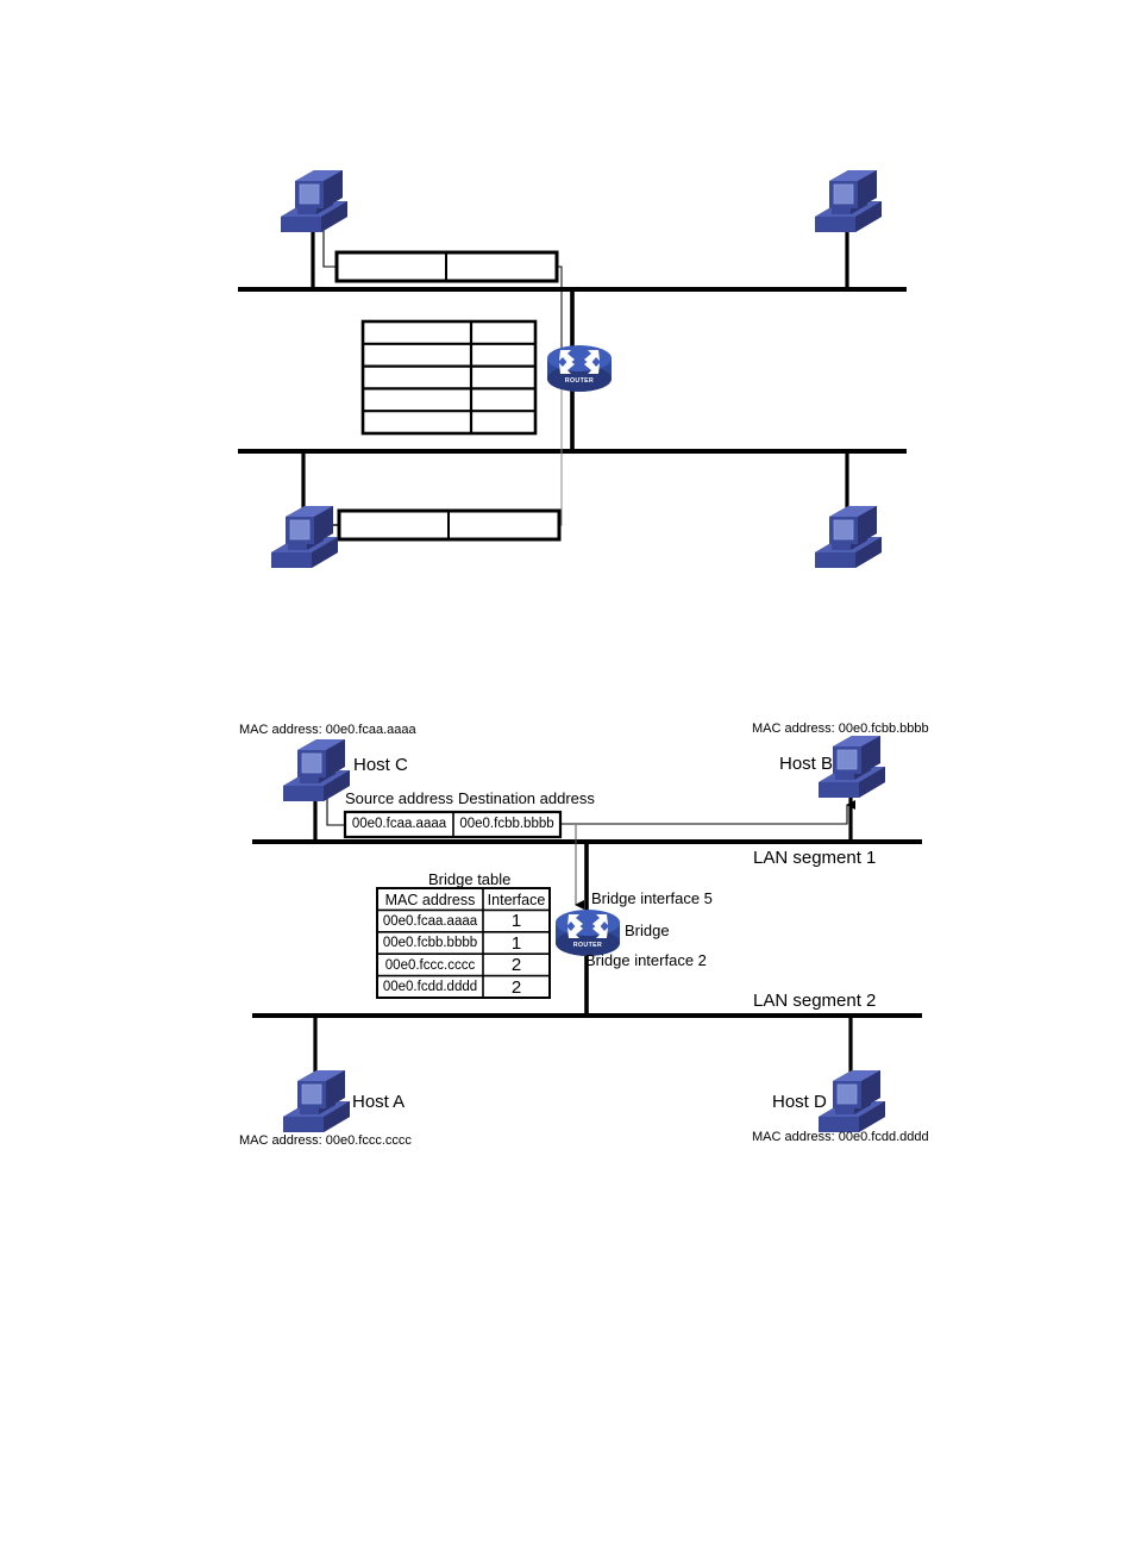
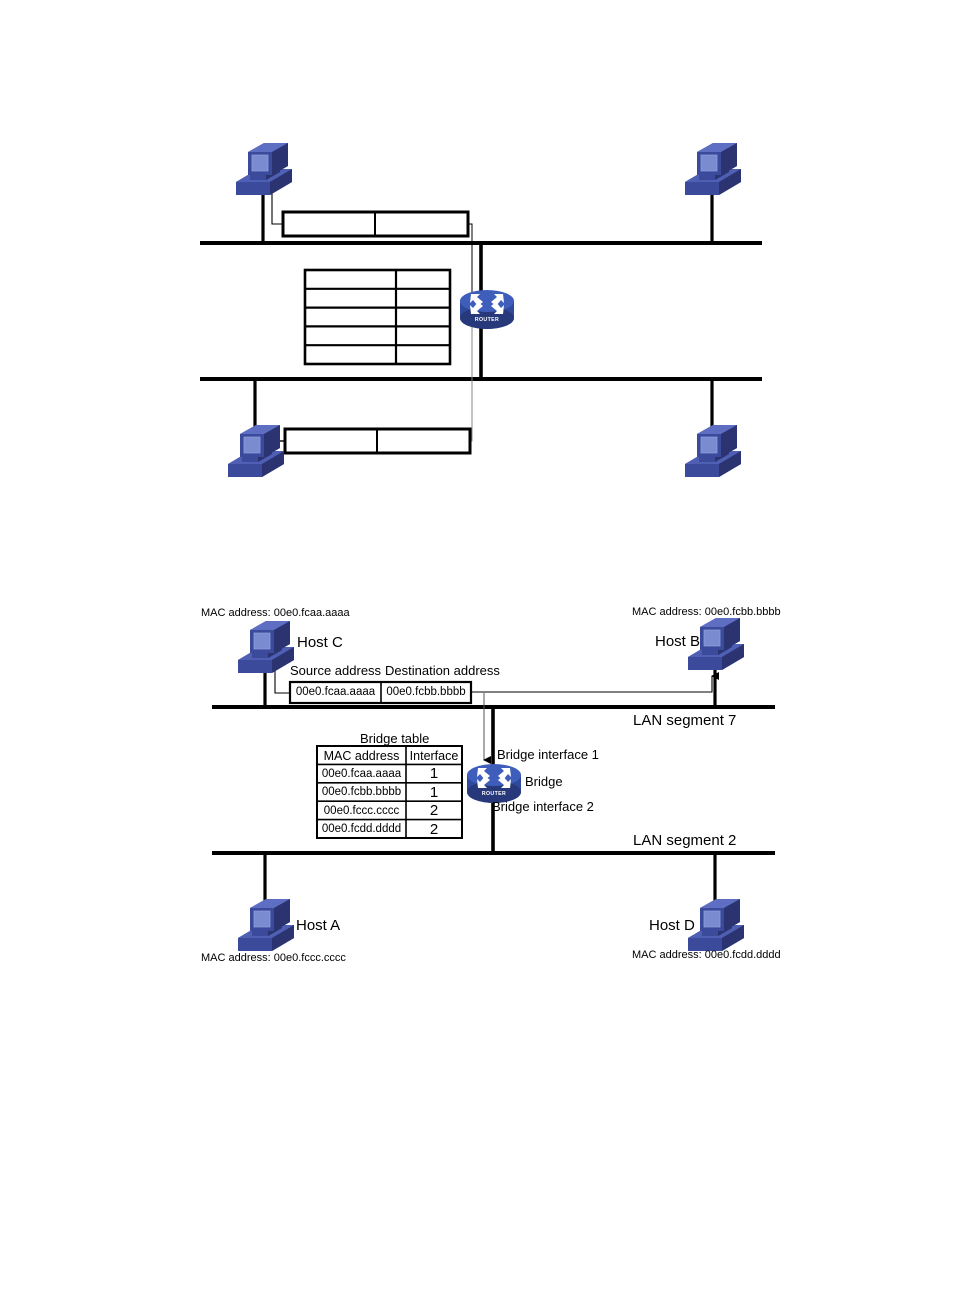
  MAC address: 00e0.fcaa.aaaa
  Host C
  MAC address: 00e0.fcbb.bbbb
  Host B
  Host A
  MAC address: 00e0.fccc.cccc
  Host D
  MAC address: 00e0.fcdd.dddd
  Source address
  Destination address
  00e0.fcaa.aaaa
  00e0.fcbb.bbbb
  Bridge table
  MAC address
  Interface
  00e0.fcaa.aaaa
  1
  00e0.fcbb.bbbb
  1
  00e0.fccc.cccc
  2
  00e0.fcdd.dddd
  2
- Bridge interface 5
+ Bridge interface 1
  Bridge
  Bridge interface 2
- LAN segment 1
+ LAN segment 7
  LAN segment 2
